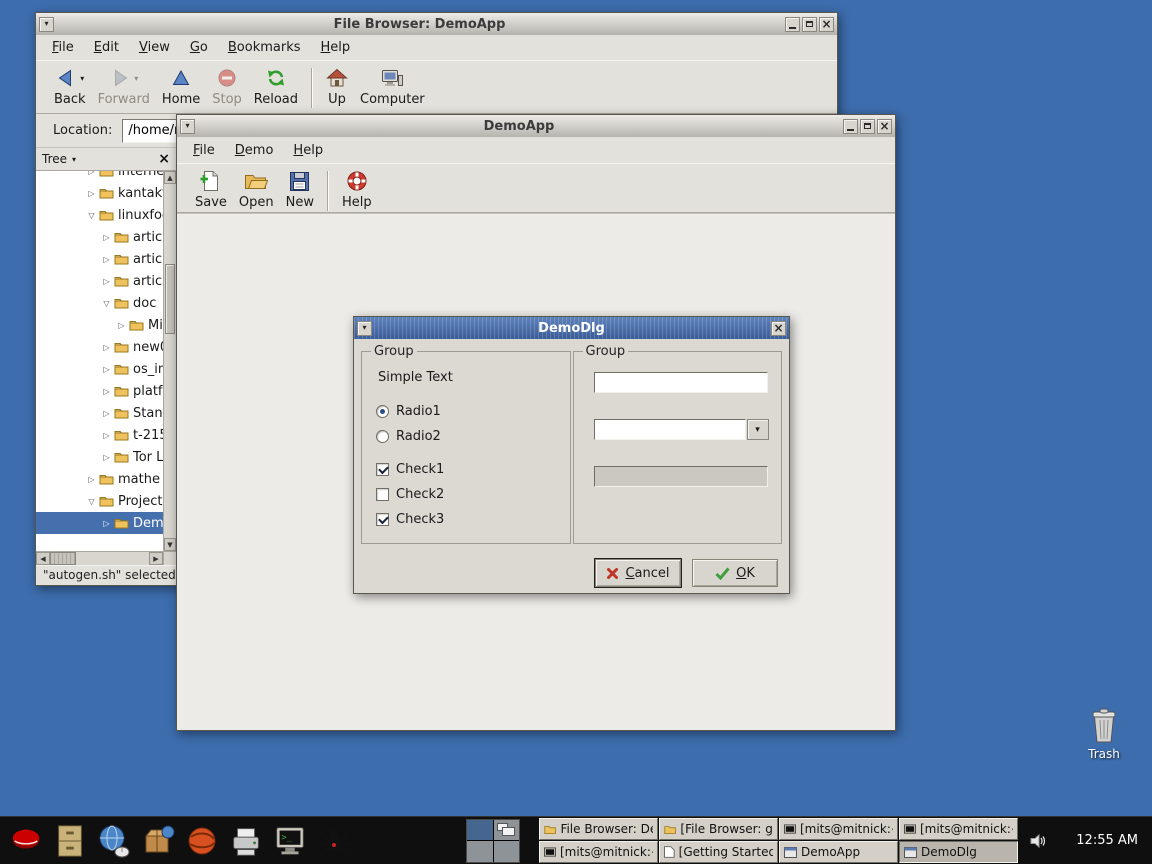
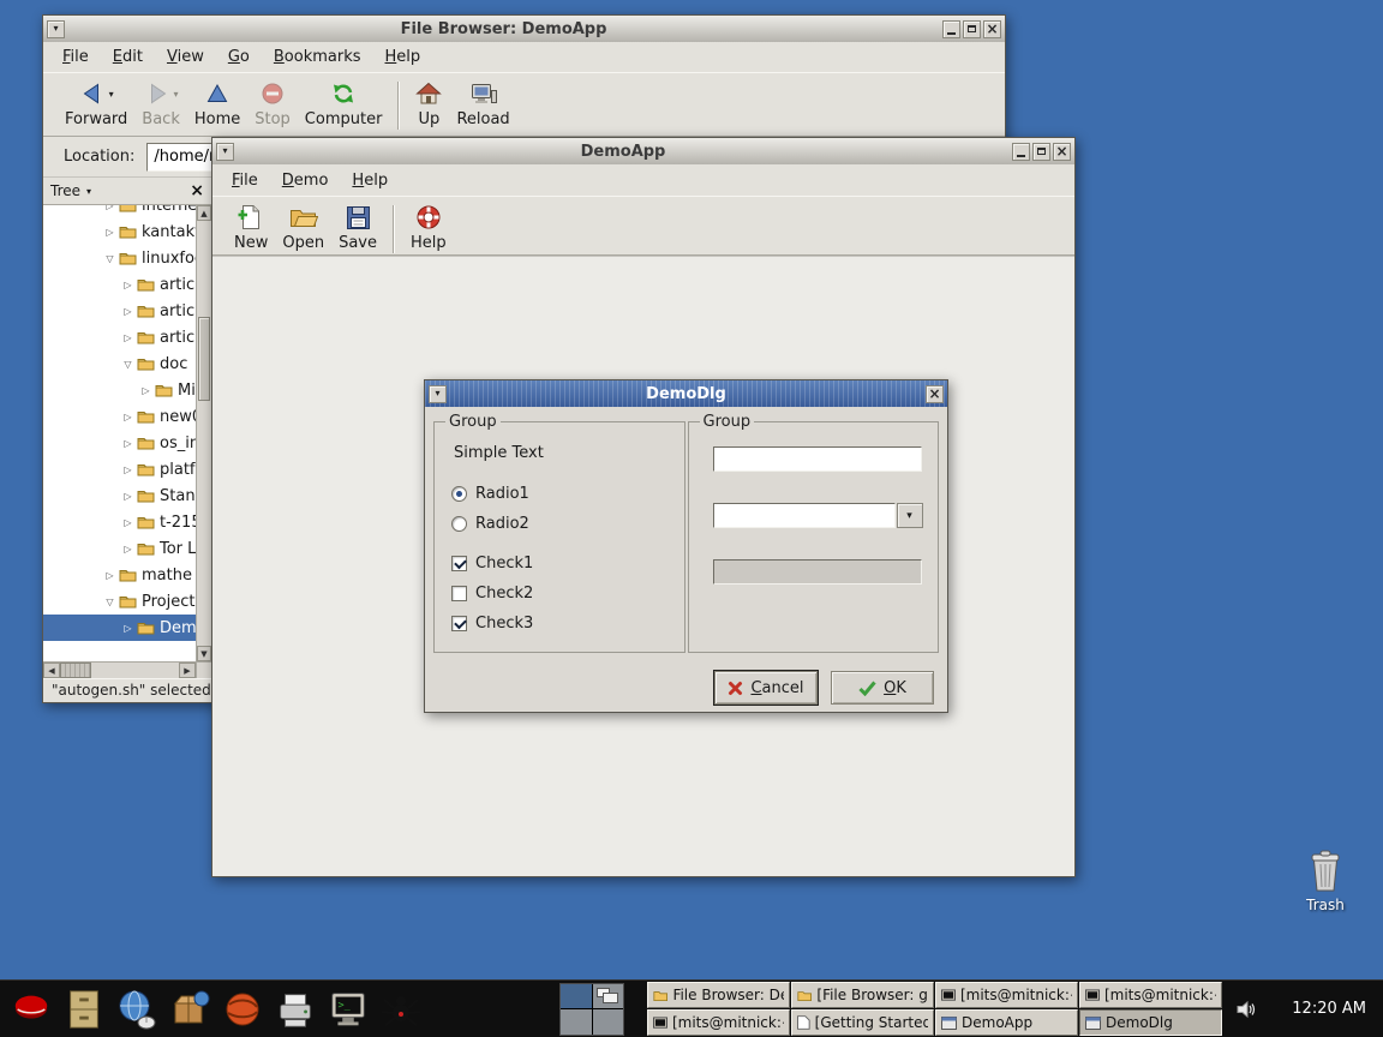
  ▾
  File Browser: DemoApp
  ×
  File
  Edit
  View
  Go
  Bookmarks
  Help
  ▾
- Back
+ Forward
  ▾
- Forward
+ Back
  Home
  Stop
- Reload
+ Computer
  Up
- Computer
+ Reload
  Location:
  /home/
  Tree
  ▾
  ×
  ▷
  interne
  ▷
  kantak
  ▽
  linuxfo
  ▷
  artic
  ▷
  artic
  ▷
  artic
  ▽
  doc
  ▷
  ▷
  ▷
  os_in
  ▷
  platf
  ▷
  ▷
  ▷
  ▷
  mathe
  ▽
  Project
  ▷
  Dem
  ▲
  ▼
  ◀
  ▶
  "autogen.sh" selected
  ▾
  DemoApp
  ×
  File
  Demo
  Help
- Save
+ New
  Open
- New
+ Save
  Help
  ▾
  DemoDlg
  ×
  Group
  Simple Text
  Radio1
  Radio2
  Check1
  Check2
  Check3
  Group
  ▾
  Cancel
  OK
  Trash
  >_
  File Browser: D
  [File Browser: g
  [mits@mitnick:
  [mits@mitnick:
  [mits@mitnick:
  [Getting Started
  DemoApp
  DemoDlg
- 12:55 AM
+ 12:20 AM
